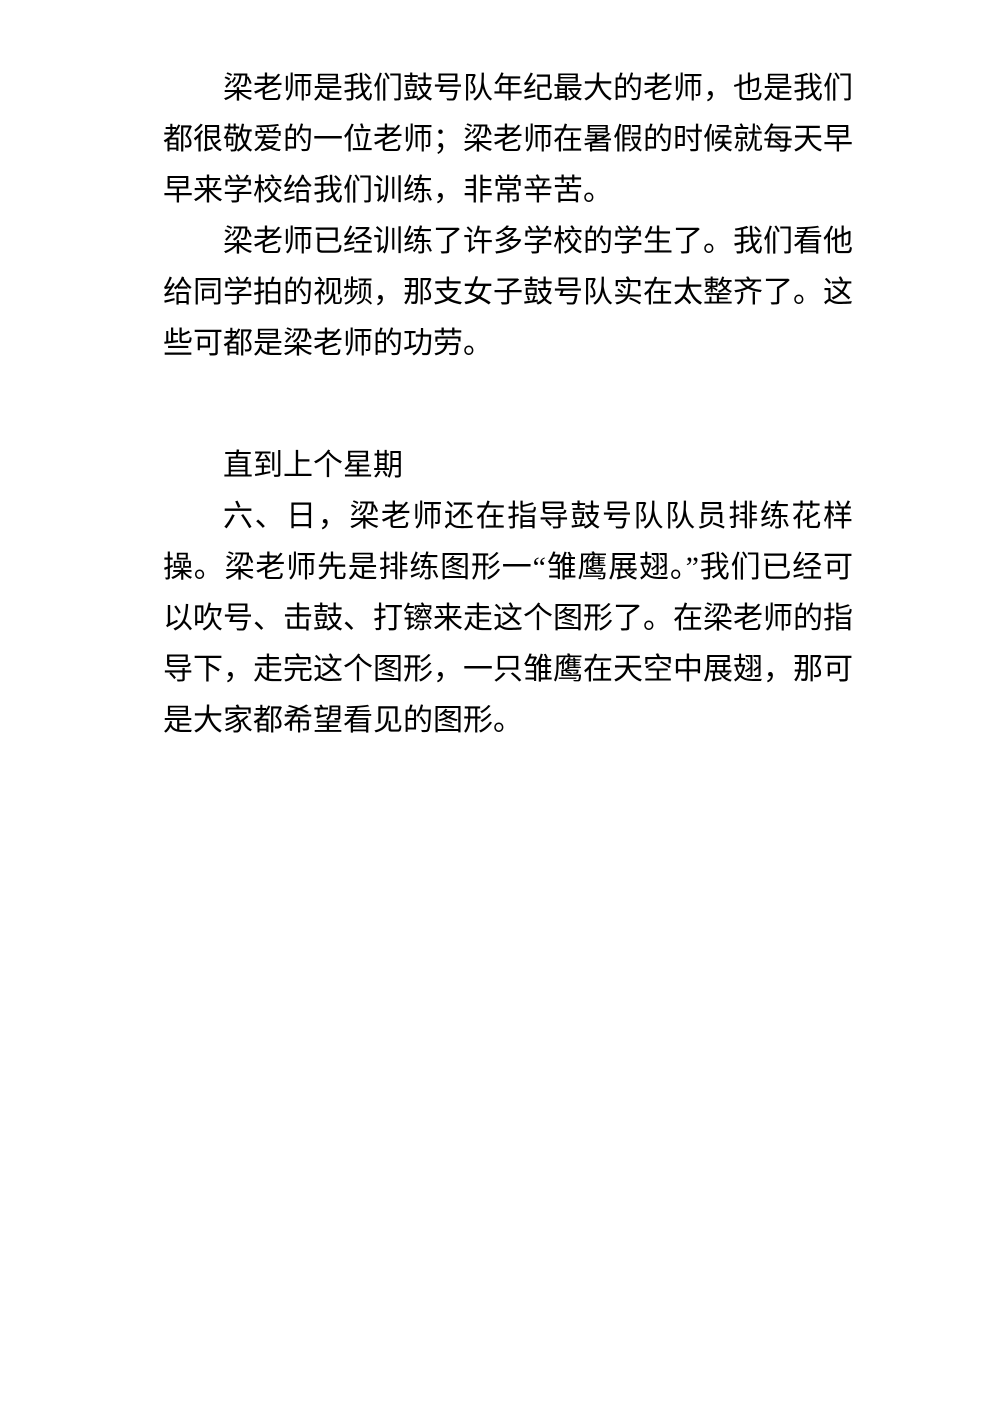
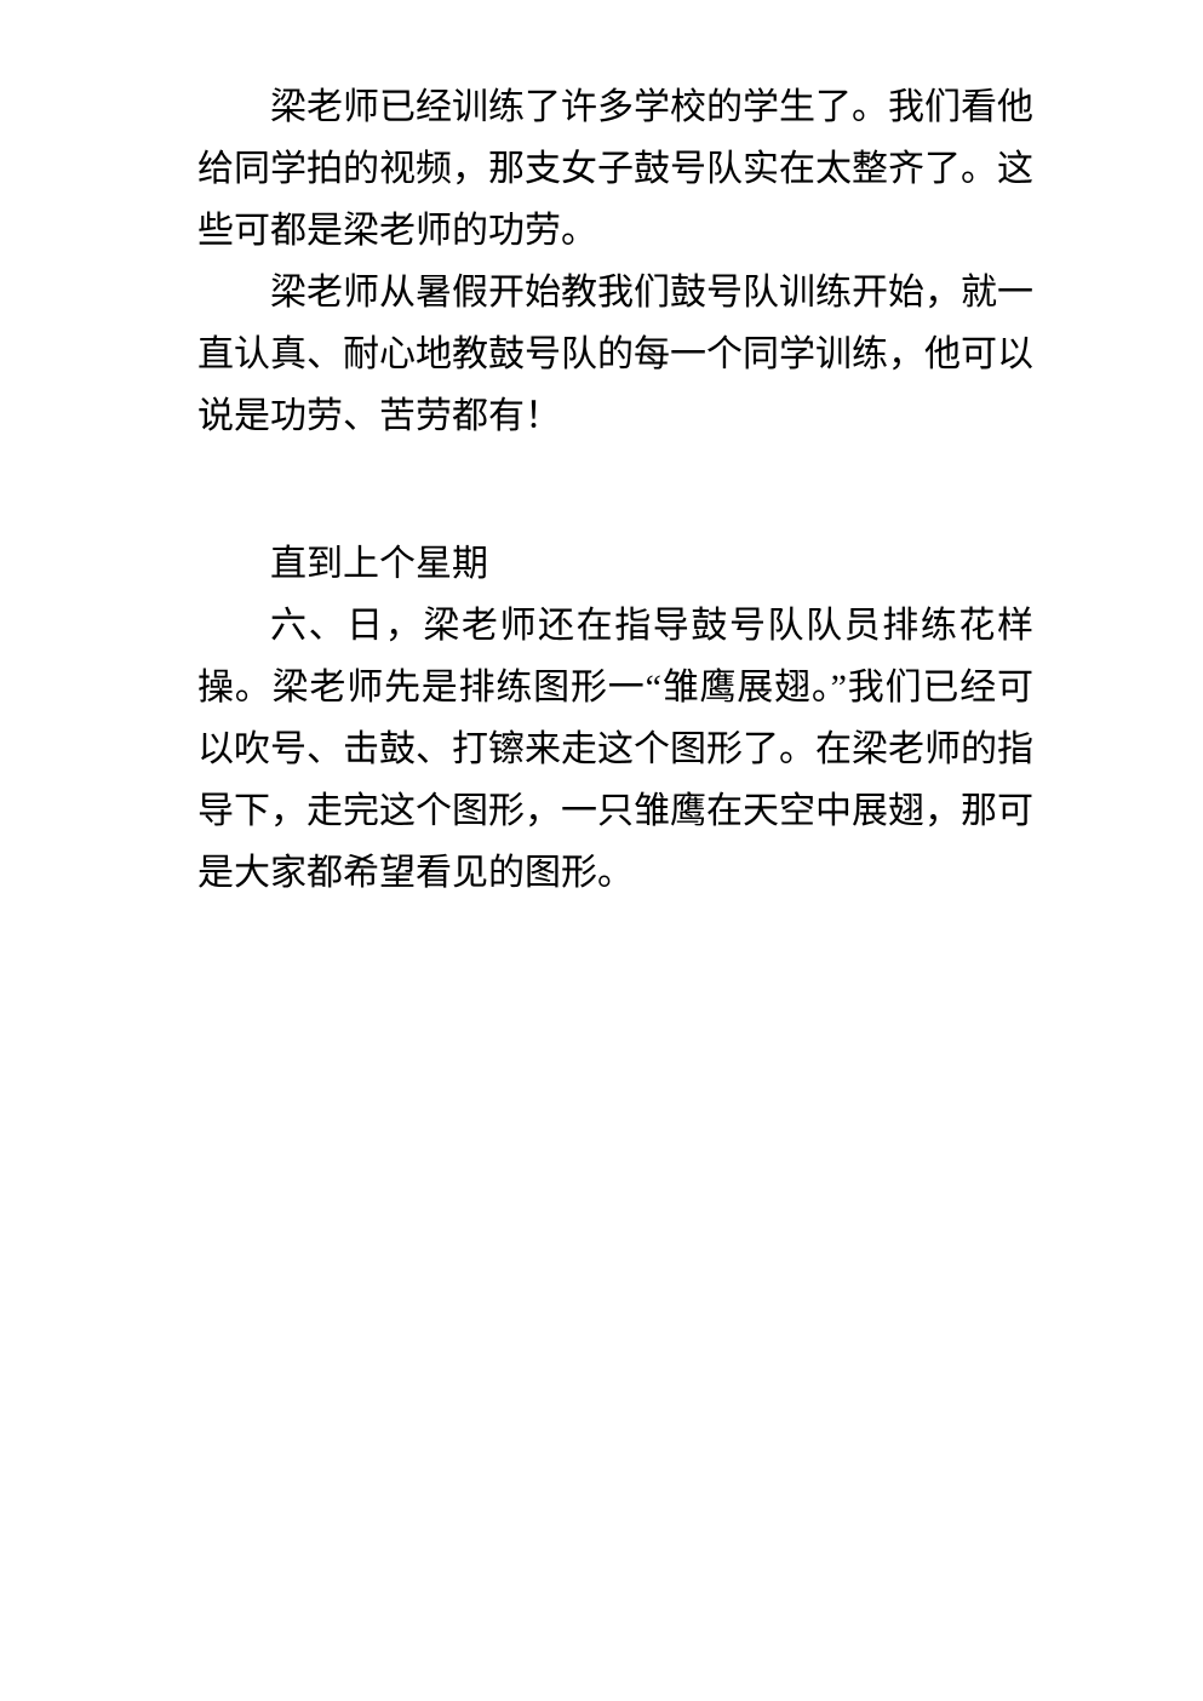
- 梁老师是我们鼓号队年纪最大的老师，也是我们都很敬爱的一位老师；梁老师在暑假的时候就每天早早来学校给我们训练，非常辛苦。
  梁老师已经训练了许多学校的学生了。我们看他给同学拍的视频，那支女子鼓号队实在太整齐了。这些可都是梁老师的功劳。
+ 梁老师从暑假开始教我们鼓号队训练开始，就一直认真、耐心地教鼓号队的每一个同学训练，他可以说是功劳、苦劳都有！
  直到上个星期
  六、日，梁老师还在指导鼓号队队员排练花样操。梁老师先是排练图形一“雏鹰展翅。”我们已经可以吹号、击鼓、打镲来走这个图形了。在梁老师的指导下，走完这个图形，一只雏鹰在天空中展翅，那可是大家都希望看见的图形。
